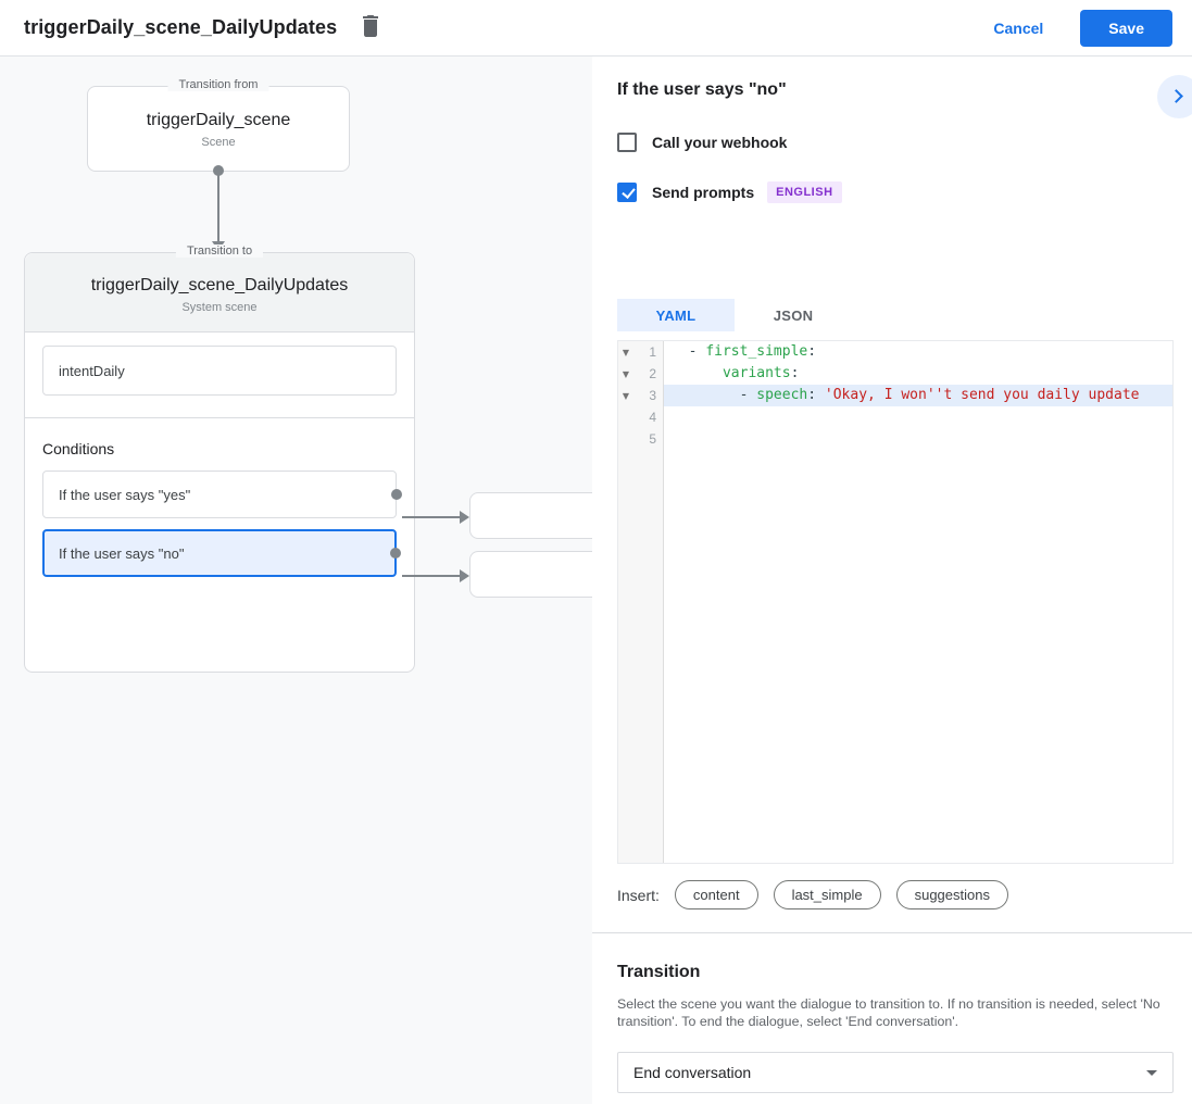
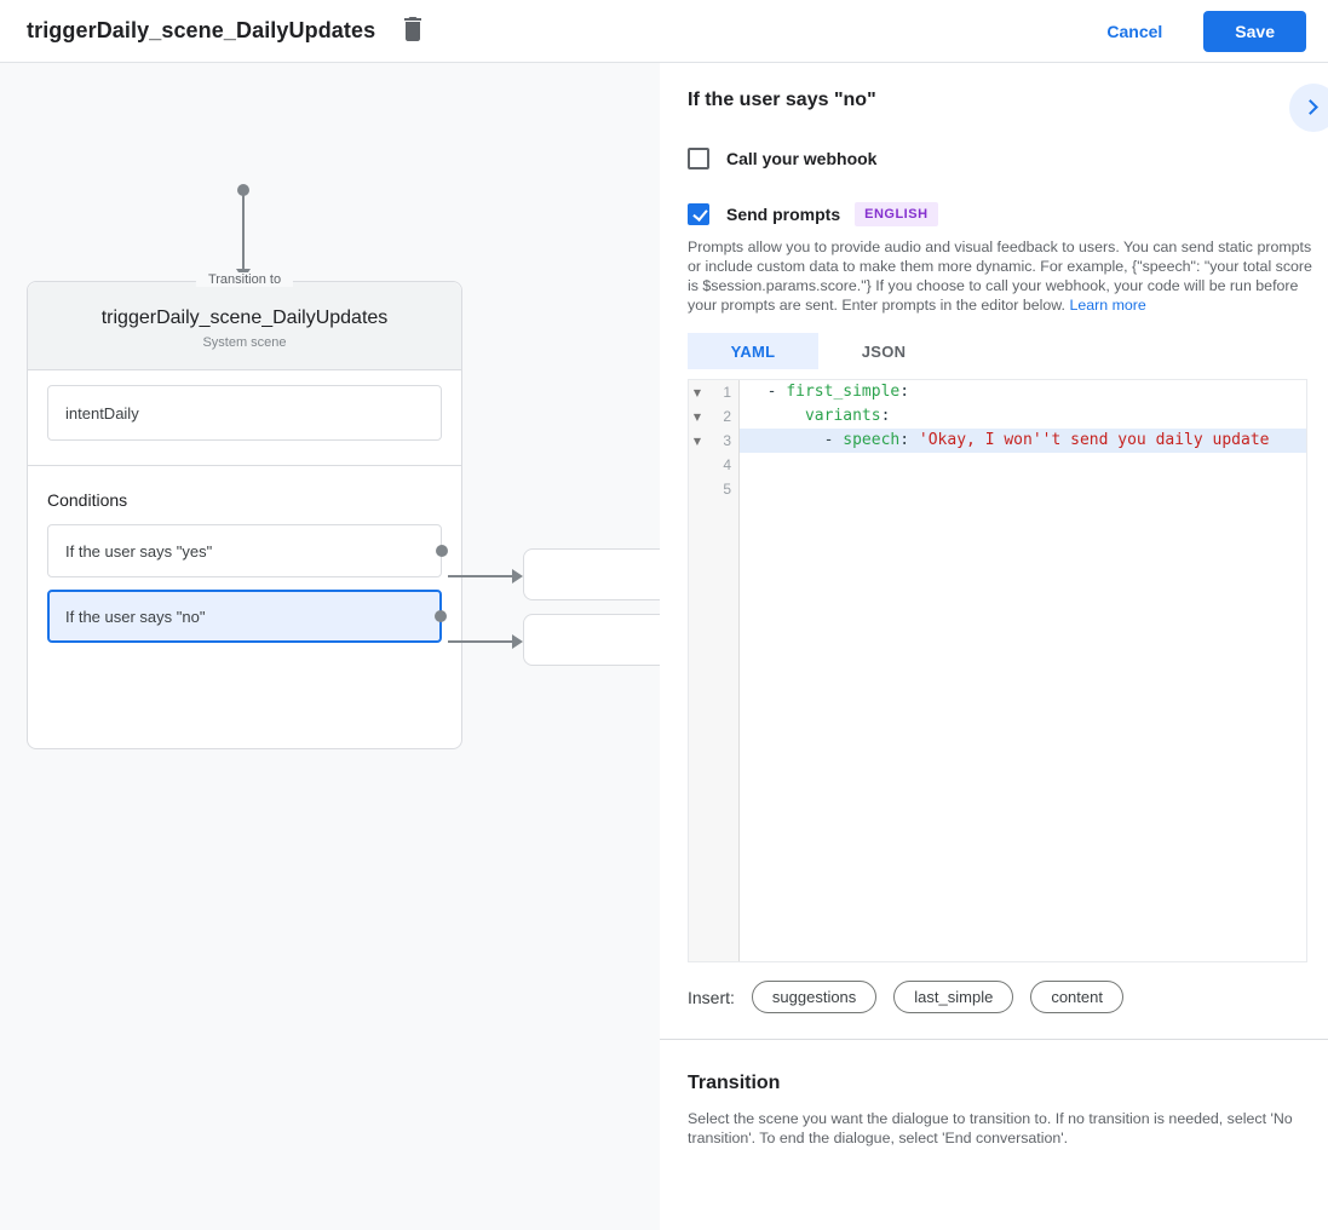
  triggerDaily_scene_DailyUpdates
  Cancel
  Save
- Transition from
- triggerDaily_scene
- Scene
  Transition to
  triggerDaily_scene_DailyUpdates
  System scene
  intentDaily
  Conditions
  If the user says "yes"
  If the user says "no"
  If the user says "no"
  Call your webhook
  Send prompts
  ENGLISH
+ Prompts allow you to provide audio and visual feedback to users. You can send static prompts or include custom data to make them more dynamic. For example, {"speech": "your total score is $session.params.score."} If you choose to call your webhook, your code will be run before your prompts are sent. Enter prompts in the editor below. Learn more
  YAML
  JSON
  ▼
  1
  ▼
  2
  ▼
  3
  4
  5
  - first_simple:
  variants:
  - speech: 'Okay, I won''t send you daily update
  Insert:
- content
+ suggestions
  last_simple
- suggestions
+ content
  Transition
  Select the scene you want the dialogue to transition to. If no transition is needed, select 'No transition'. To end the dialogue, select 'End conversation'.
- End conversation
